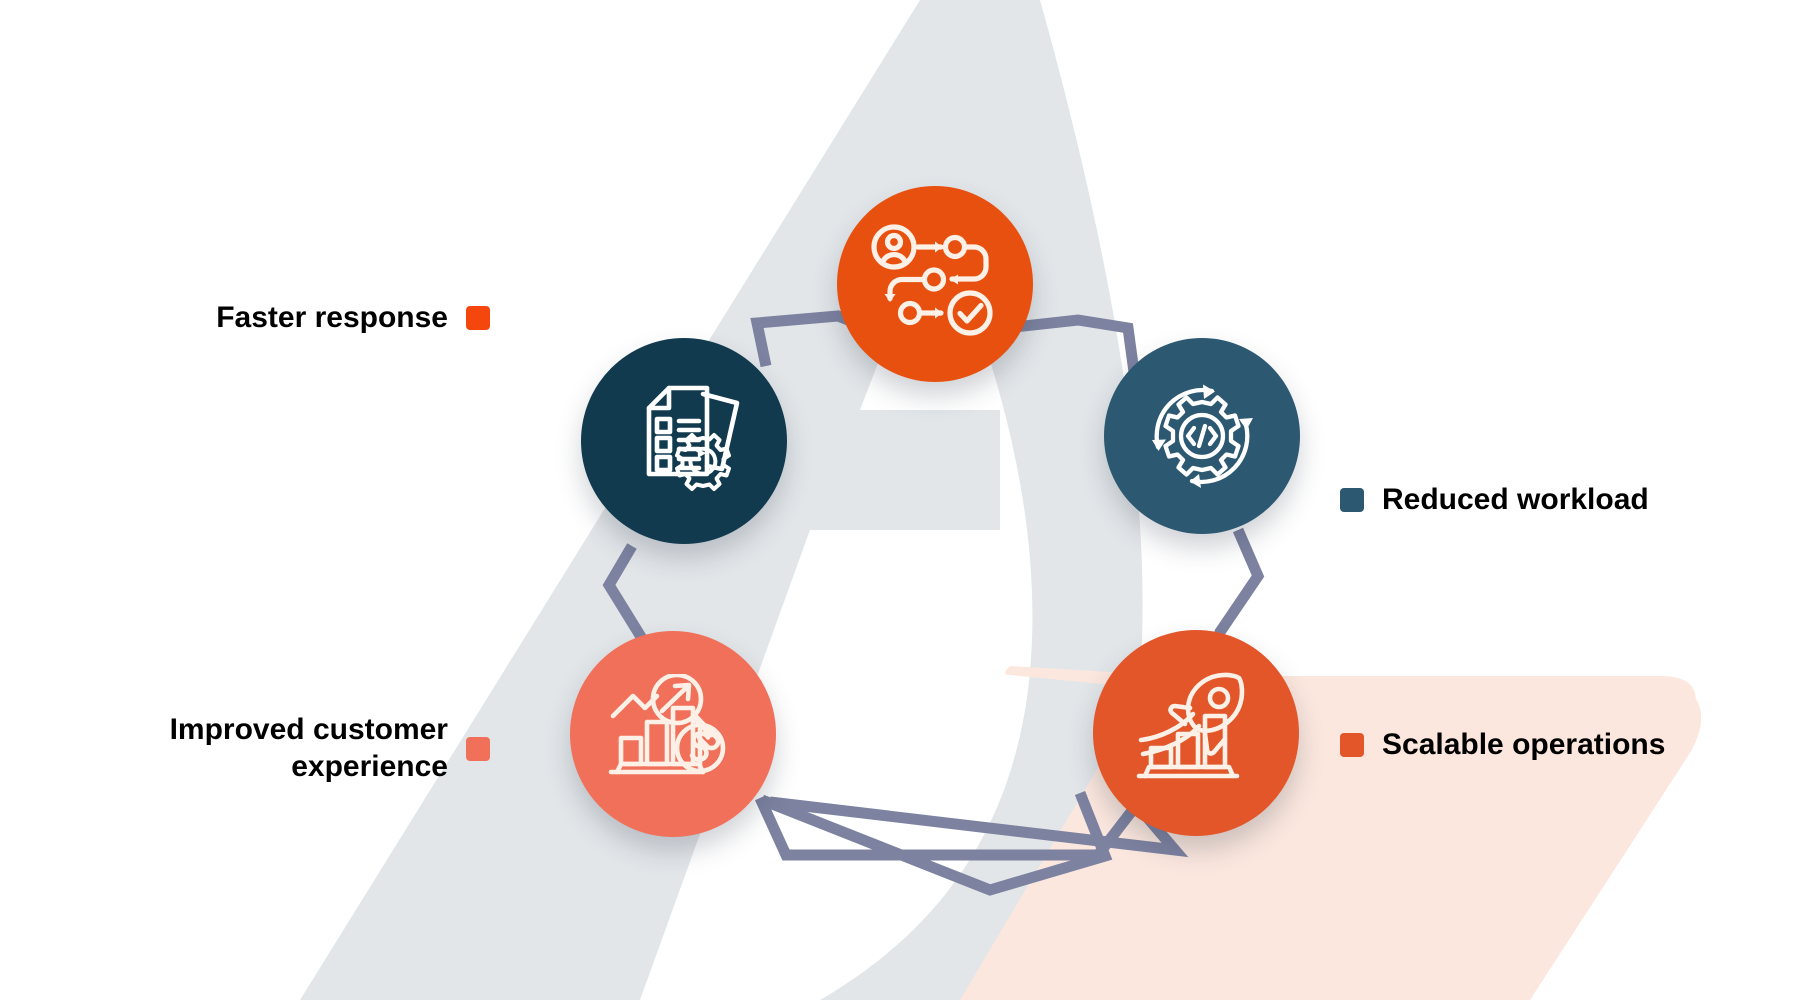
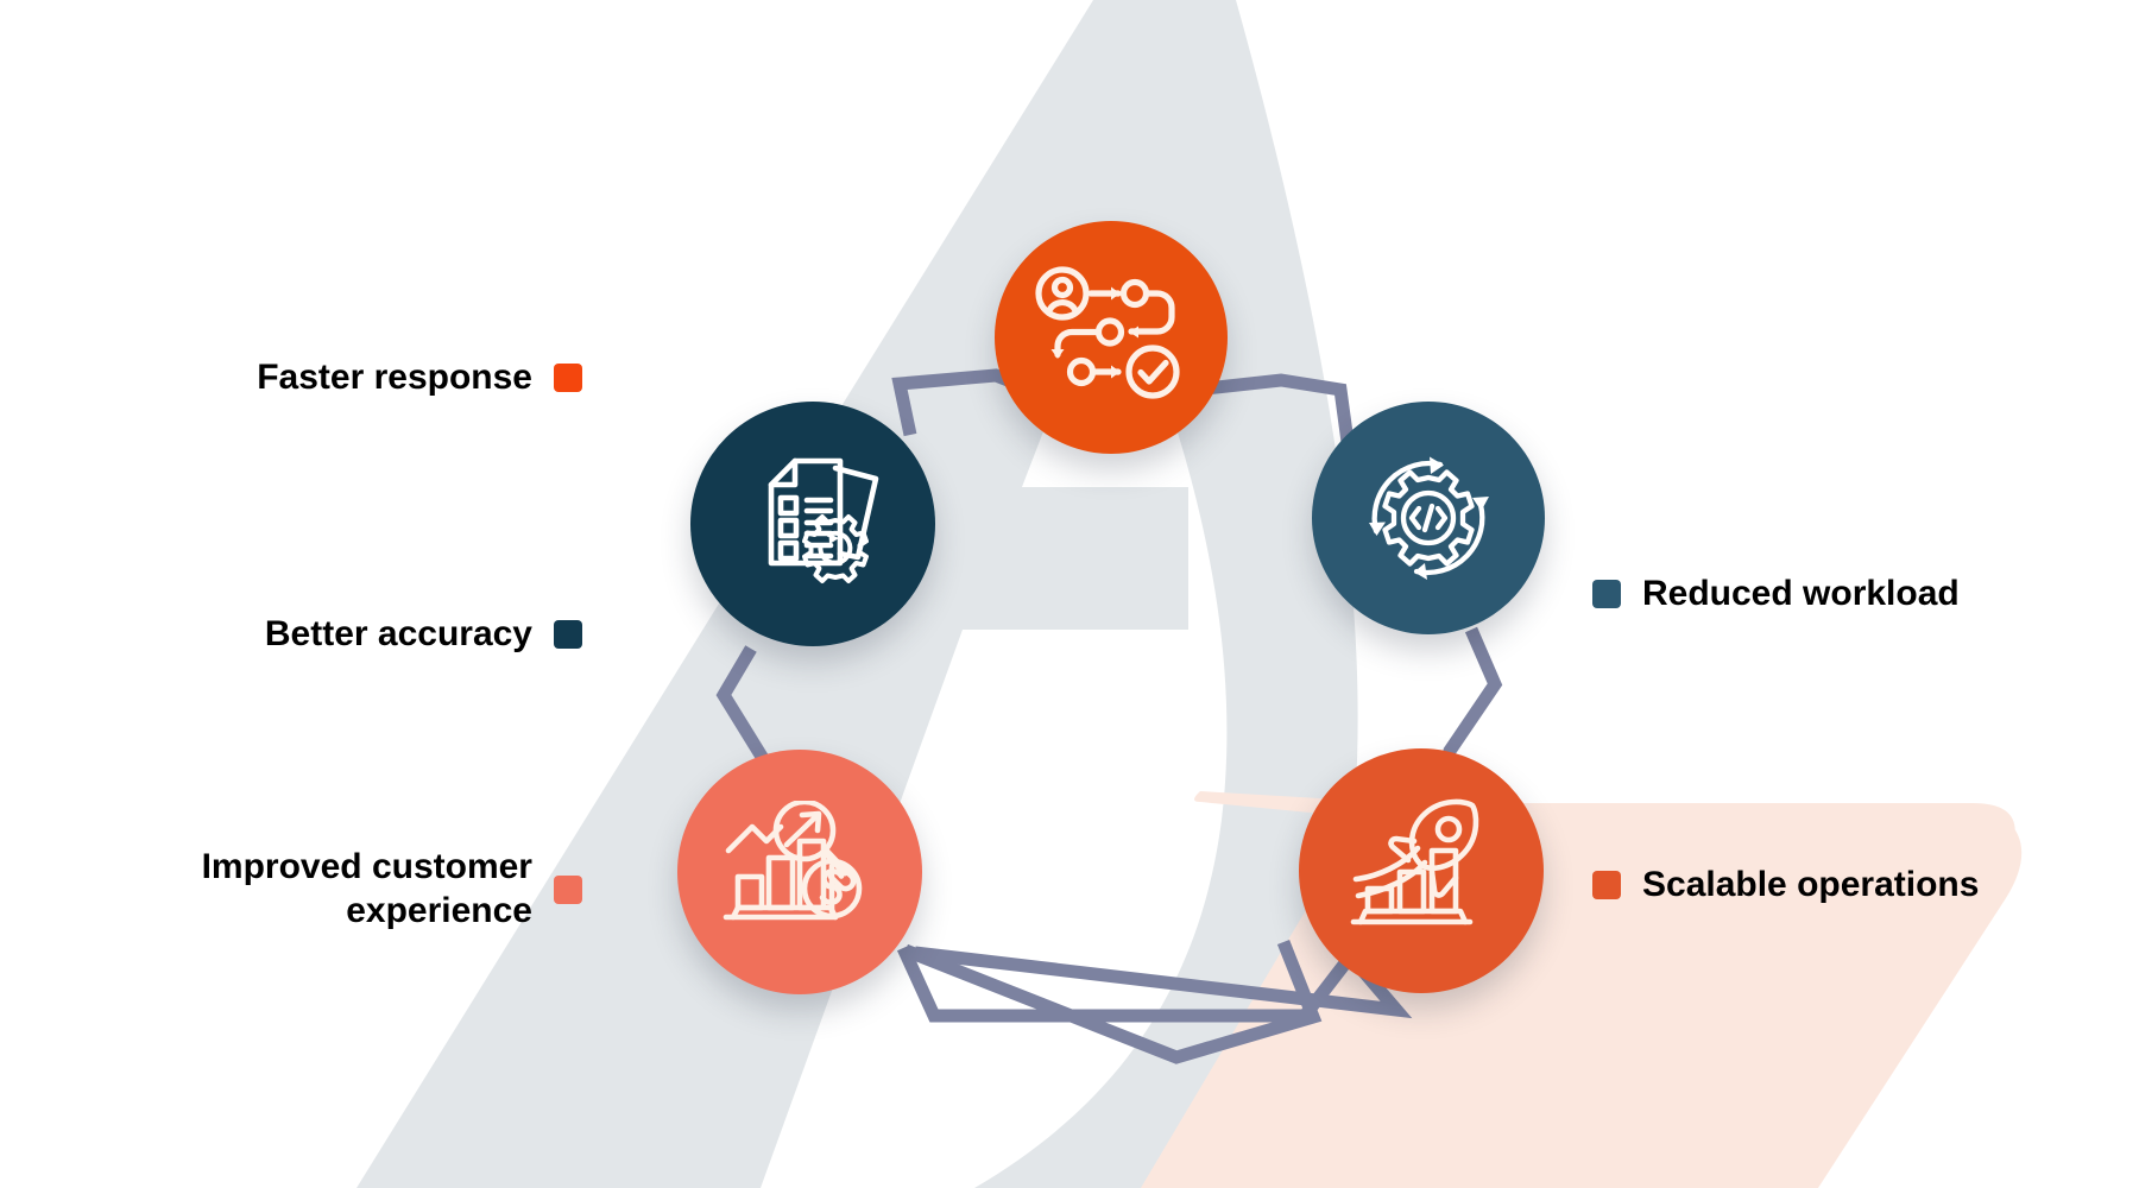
  Faster response
+ Better accuracy
  Improved customer
  experience
  Reduced workload
  Scalable operations
